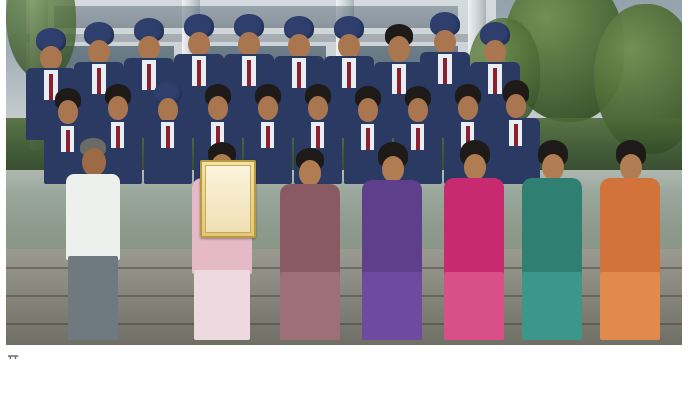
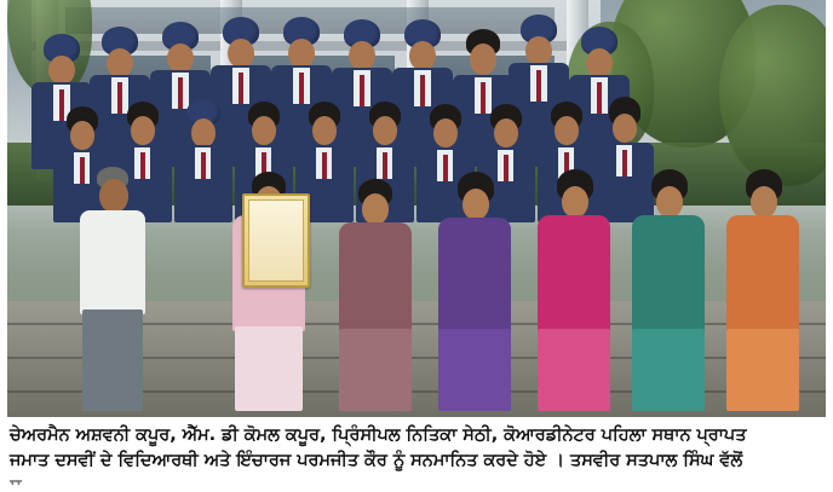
+ ਚੇਅਰਮੈਨ ਅਸ਼ਵਨੀ ਕਪੂਰ, ਐੱਮ. ਡੀ ਕੋਮਲ ਕਪੂਰ, ਪ੍ਰਿੰਸੀਪਲ ਨਿਤਿਕਾ ਸੇਠੀ, ਕੋਆਰਡੀਨੇਟਰ ਪਹਿਲਾ ਸਥਾਨ ਪ੍ਰਾਪਤ
+ ਜਮਾਤ ਦਸਵੀਂ ਦੇ ਵਿਦਿਆਰਥੀ ਅਤੇ ਇੰਚਾਰਜ ਪਰਮਜੀਤ ਕੌਰ ਨੂੰ ਸਨਮਾਨਿਤ ਕਰਦੇ ਹੋਏ । ਤਸਵੀਰ ਸਤਪਾਲ ਸਿੰਘ ਵੱਲੋਂ
